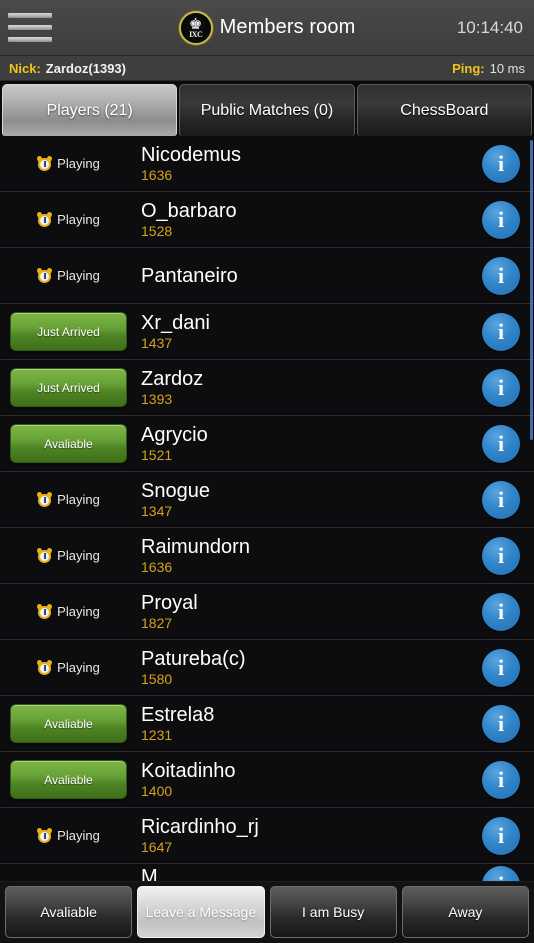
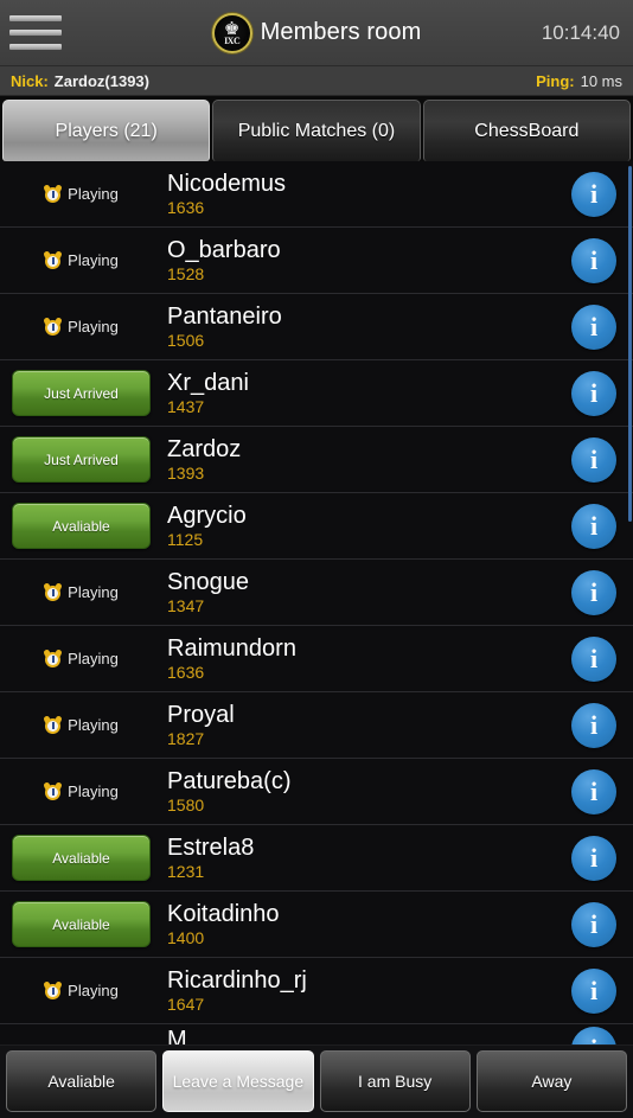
  ♚
  IXC
  Members room
  10:14:40
  Nick:
  Zardoz(1393)
  Ping:
  10 ms
  Players (21)
  Public Matches (0)
  ChessBoard
  Playing
  Nicodemus
  1636
  i
  Playing
  O_barbaro
  1528
  i
  Playing
  Pantaneiro
+ 1506
  i
  Just Arrived
  Xr_dani
  1437
  i
  Just Arrived
  Zardoz
  1393
  i
  Avaliable
  Agrycio
- 1521
+ 1125
  i
  Playing
  Snogue
  1347
  i
  Playing
  Raimundorn
  1636
  i
  Playing
  Proyal
  1827
  i
  Playing
  Patureba(c)
  1580
  i
  Avaliable
  Estrela8
  1231
  i
  Avaliable
  Koitadinho
  1400
  i
  Playing
  Ricardinho_rj
  1647
  i
  M
  Avaliable
  Leave a Message
  I am Busy
  Away
